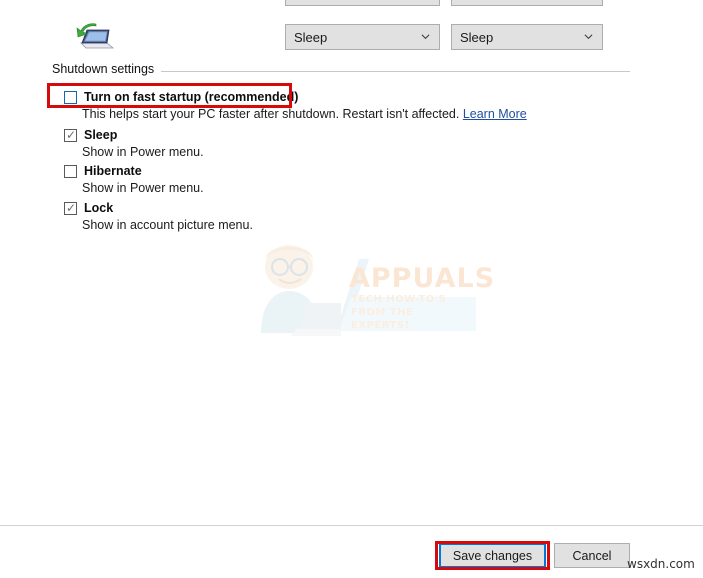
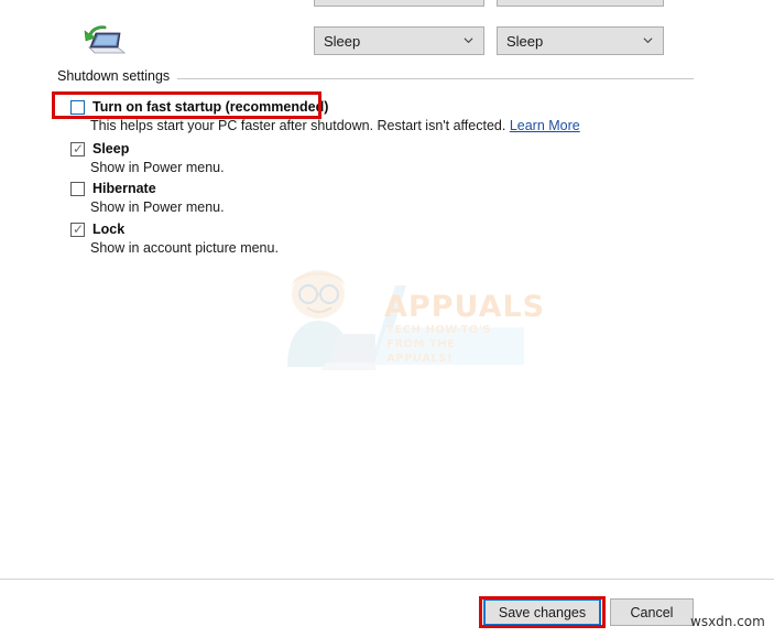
  Sleep
  Sleep
  Shutdown settings
  Turn on fast startup (recommended)
  This helps start your PC faster after shutdown. Restart isn't affected. Learn More
  ✓
  Sleep
  Show in Power menu.
  Hibernate
  Show in Power menu.
  ✓
  Lock
  Show in account picture menu.
  APPUALS
- TECH HOW-TO'S FROM THE EXPERTS!
+ TECH HOW-TO'S FROM THE APPUALS!
  Save changes
  Cancel
  wsxdn.com
